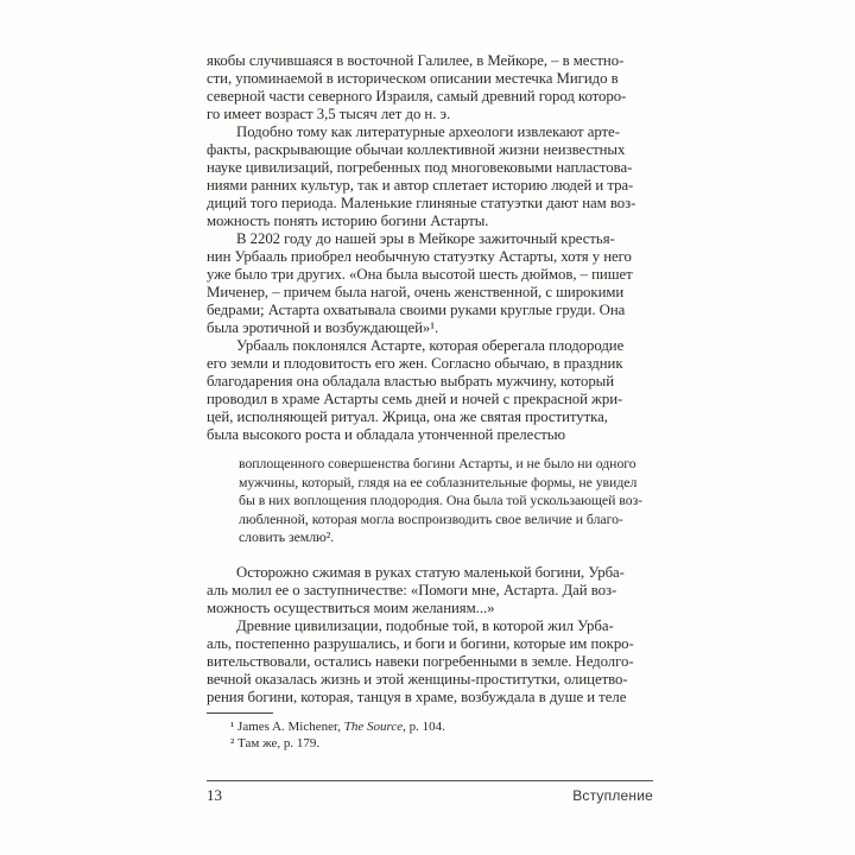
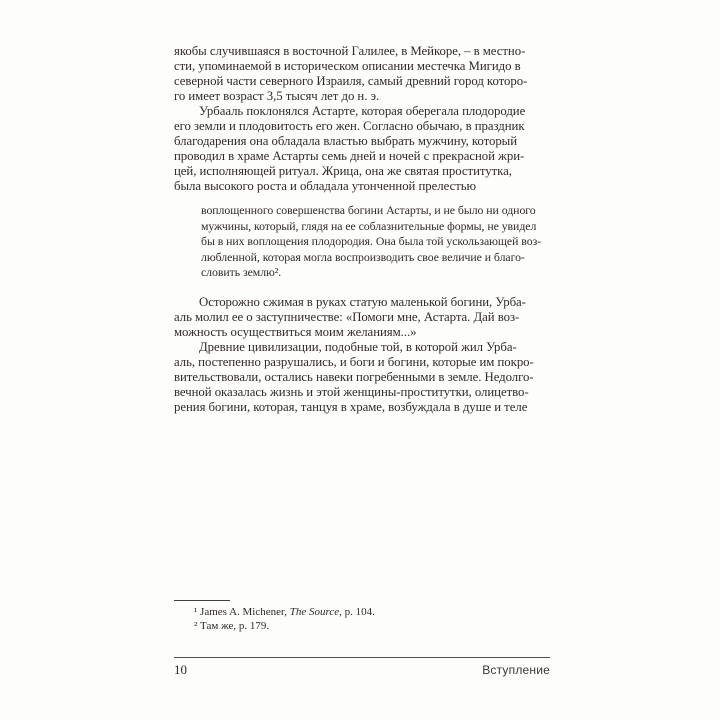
  якобы случившаяся в восточной Галилее, в Мейкоре, – в местно-
  сти, упоминаемой в историческом описании местечка Мигидо в
  северной части северного Израиля, самый древний город которо-
  го имеет возраст 3,5 тысяч лет до н. э.
- Подобно тому как литературные археологи извлекают арте-
- факты, раскрывающие обычаи коллективной жизни неизвестных
- науке цивилизаций, погребенных под многовековыми напластова-
- ниями ранних культур, так и автор сплетает историю людей и тра-
- диций того периода. Маленькие глиняные статуэтки дают нам воз-
- можность понять историю богини Астарты.
- В 2202 году до нашей эры в Мейкоре зажиточный крестья-
- нин Урбааль приобрел необычную статуэтку Астарты, хотя у него
- уже было три других. «Она была высотой шесть дюймов, – пишет
- Миченер, – причем была нагой, очень женственной, с широкими
- бедрами; Астарта охватывала своими руками круглые груди. Она
- была эротичной и возбуждающей»¹.
  Урбааль поклонялся Астарте, которая оберегала плодородие
  его земли и плодовитость его жен. Согласно обычаю, в праздник
  благодарения она обладала властью выбрать мужчину, который
  проводил в храме Астарты семь дней и ночей с прекрасной жри-
  цей, исполняющей ритуал. Жрица, она же святая проститутка,
  была высокого роста и обладала утонченной прелестью
  воплощенного совершенства богини Астарты, и не было ни одного
  мужчины, который, глядя на ее соблазнительные формы, не увидел
  бы в них воплощения плодородия. Она была той ускользающей воз-
  любленной, которая могла воспроизводить свое величие и благо-
  словить землю².
  Осторожно сжимая в руках статую маленькой богини, Урба-
  аль молил ее о заступничестве: «Помоги мне, Астарта. Дай воз-
  можность осуществиться моим желаниям...»
  Древние цивилизации, подобные той, в которой жил Урба-
  аль, постепенно разрушались, и боги и богини, которые им покро-
  вительствовали, остались навеки погребенными в земле. Недолго-
  вечной оказалась жизнь и этой женщины-проститутки, олицетво-
  рения богини, которая, танцуя в храме, возбуждала в душе и теле
  ¹ James A. Michener, The Source, p. 104.
  ² Там же, p. 179.
- 13
+ 10
  Вступление
